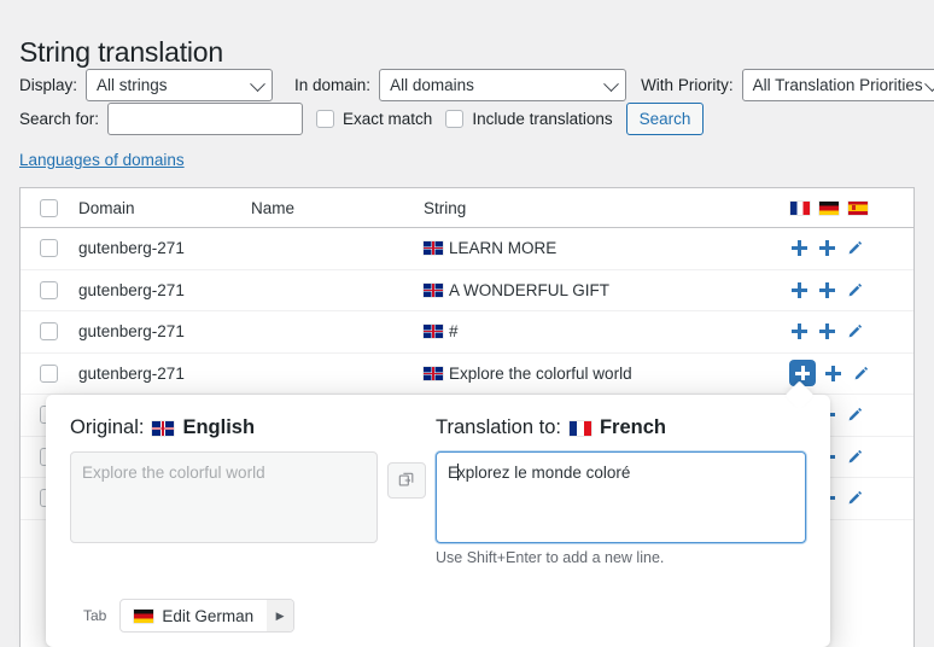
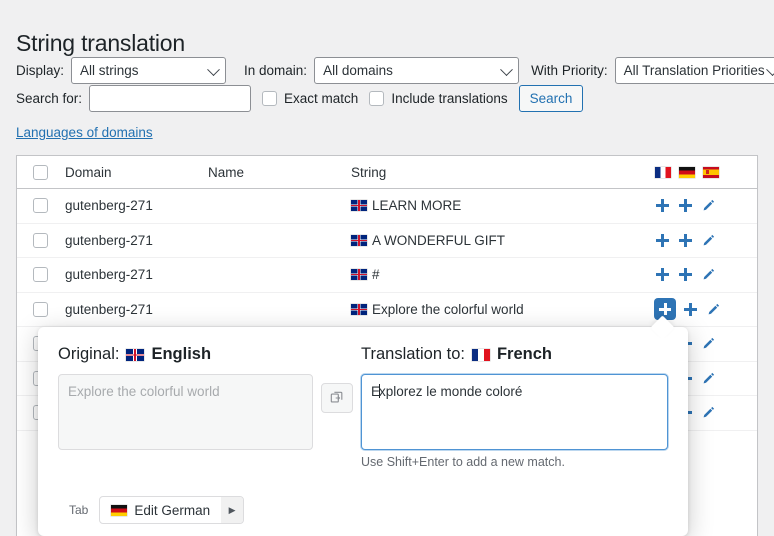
  String translation
  Display:
  All strings
  In domain:
  All domains
  With Priority:
  All Translation Priorities
  Search for:
  Exact match
  Include translations
  Search
  Languages of domains
  Domain
  Name
  String
  gutenberg-271
  LEARN MORE
  gutenberg-271
  A WONDERFUL GIFT
  gutenberg-271
  #
  gutenberg-271
  Explore the colorful world
  Original:
  English
  Explore the colorful world
  Translation to:
  French
  Explorez le monde coloré
- Use Shift+Enter to add a new line.
+ Use Shift+Enter to add a new match.
  Tab
  Edit German
  ▶
